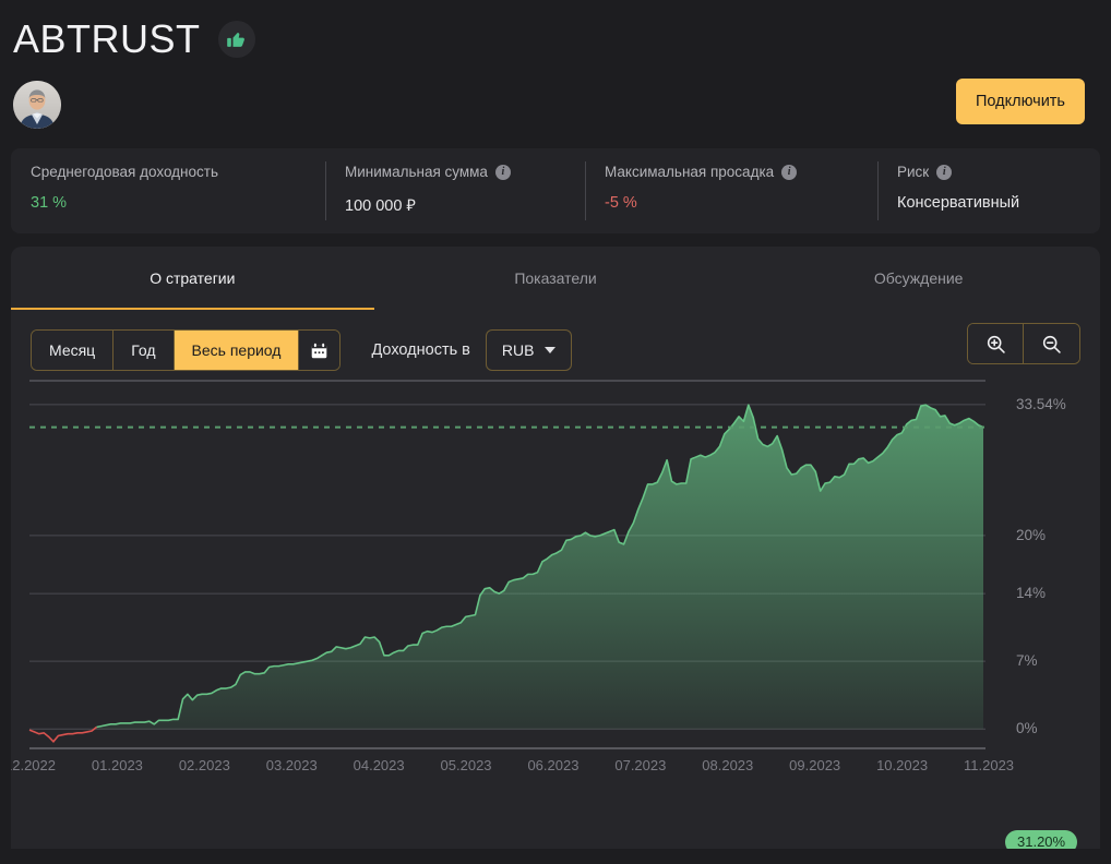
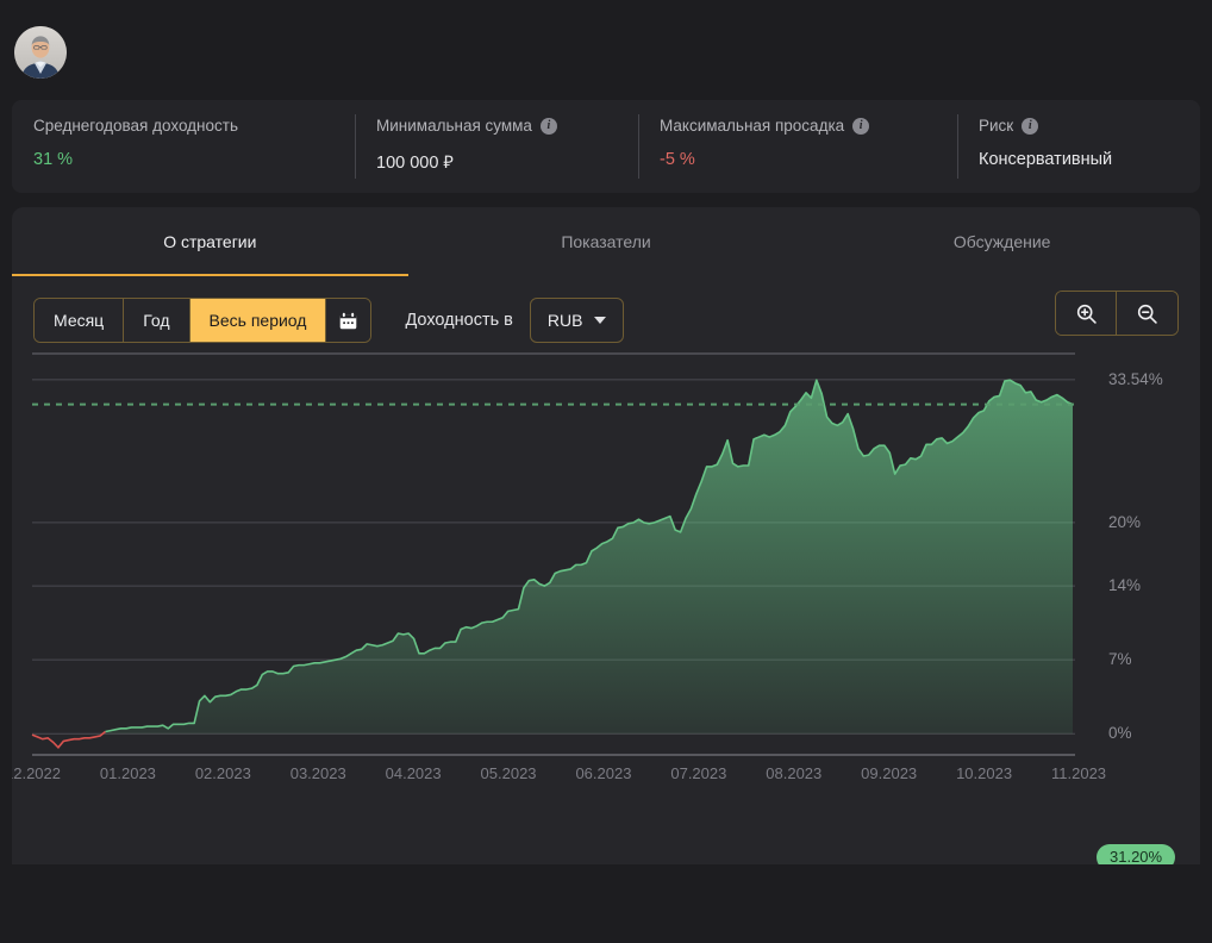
- ABTRUST
- Подключить
  Среднегодовая доходность
  31 %
  Минимальная сумма
  i
  100 000 ₽
  Максимальная просадка
  i
  -5 %
  Риск
  i
  Консервативный
  О стратегии
  Показатели
  Обсуждение
  Месяц
  Год
  Весь период
  Доходность в
  RUB
  31.20%
  0%
  7%
  14%
  20%
  33.54%
  2.2022
  01.2023
  02.2023
  03.2023
  04.2023
  05.2023
  06.2023
  07.2023
  08.2023
  09.2023
  10.2023
  11.2023
